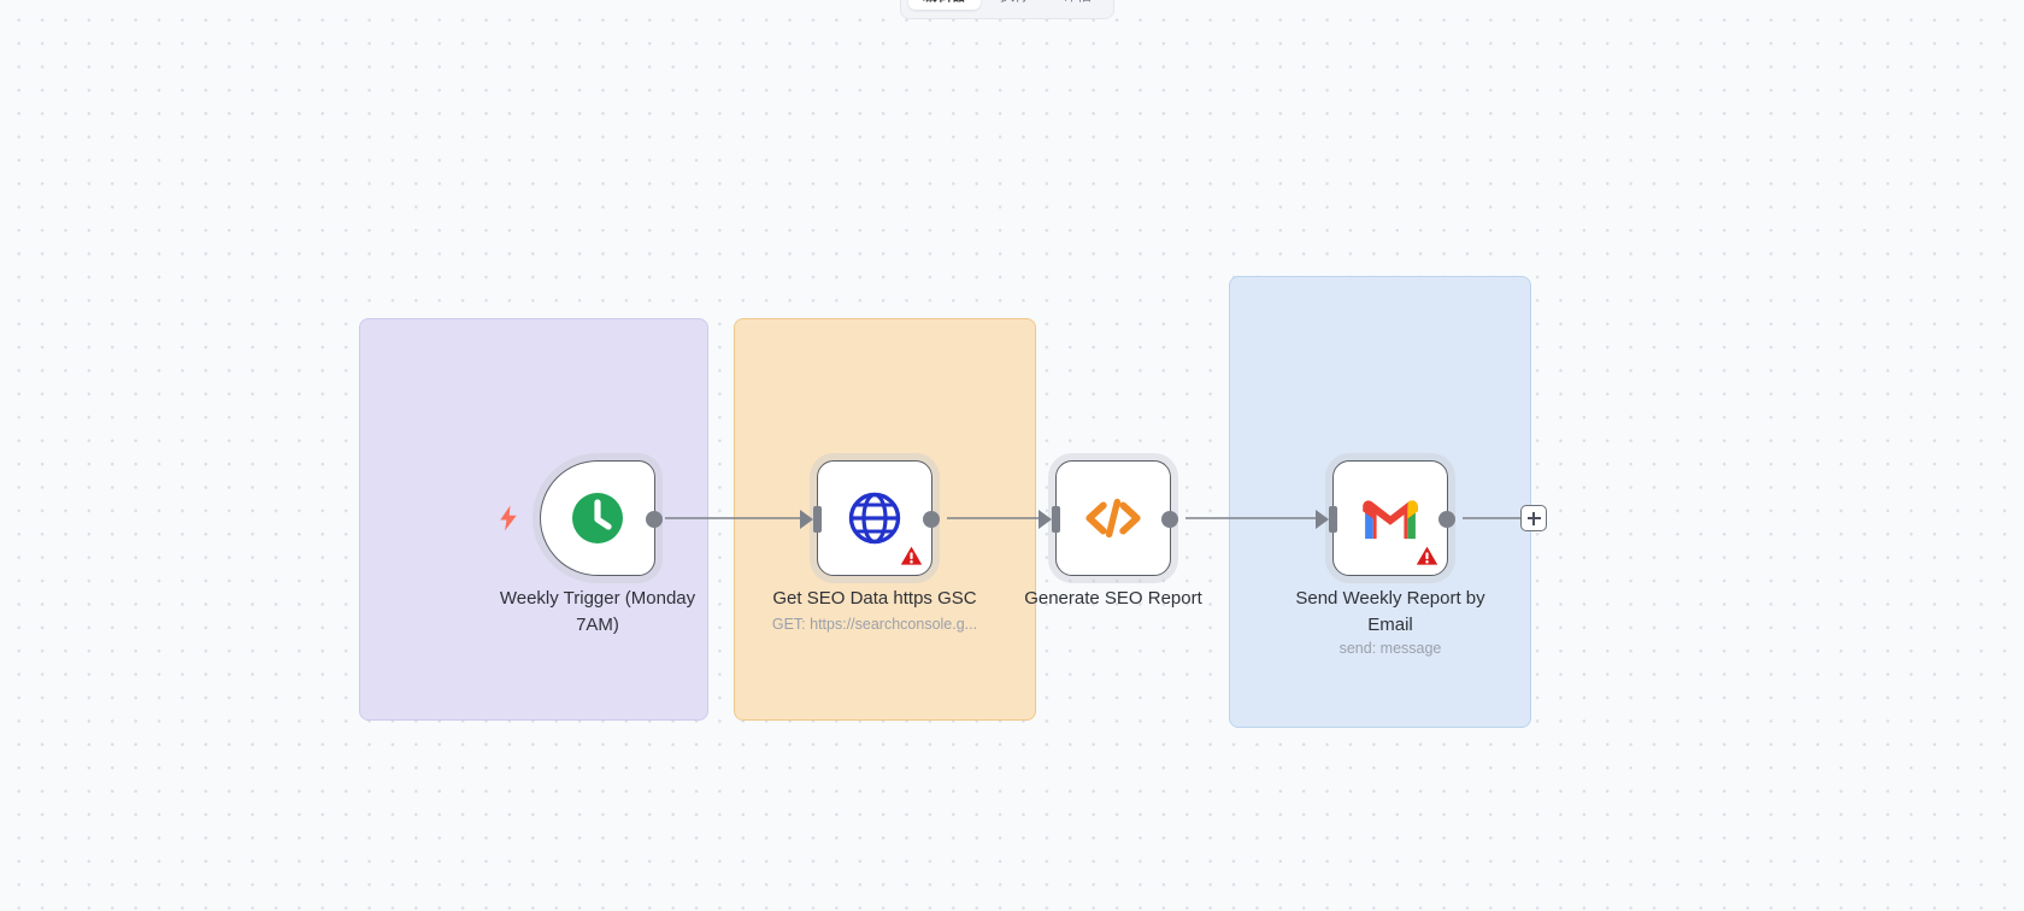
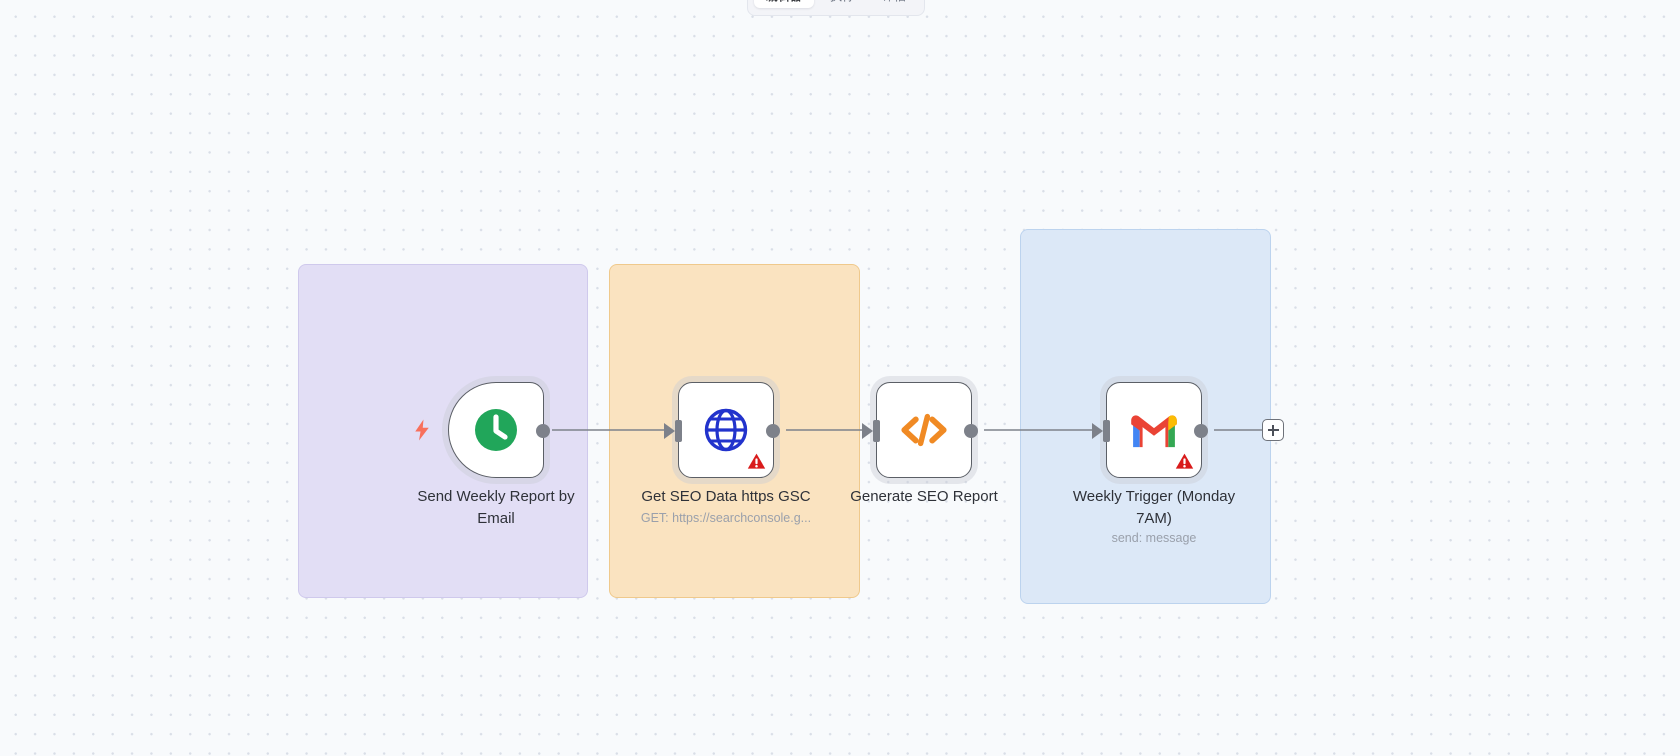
- Weekly Trigger (Monday 7AM)
+ Send Weekly Report by Email
  Get SEO Data https GSC
  GET: https://searchconsole.g...
  Generate SEO Report
- Send Weekly Report by Email
+ Weekly Trigger (Monday 7AM)
  send: message
